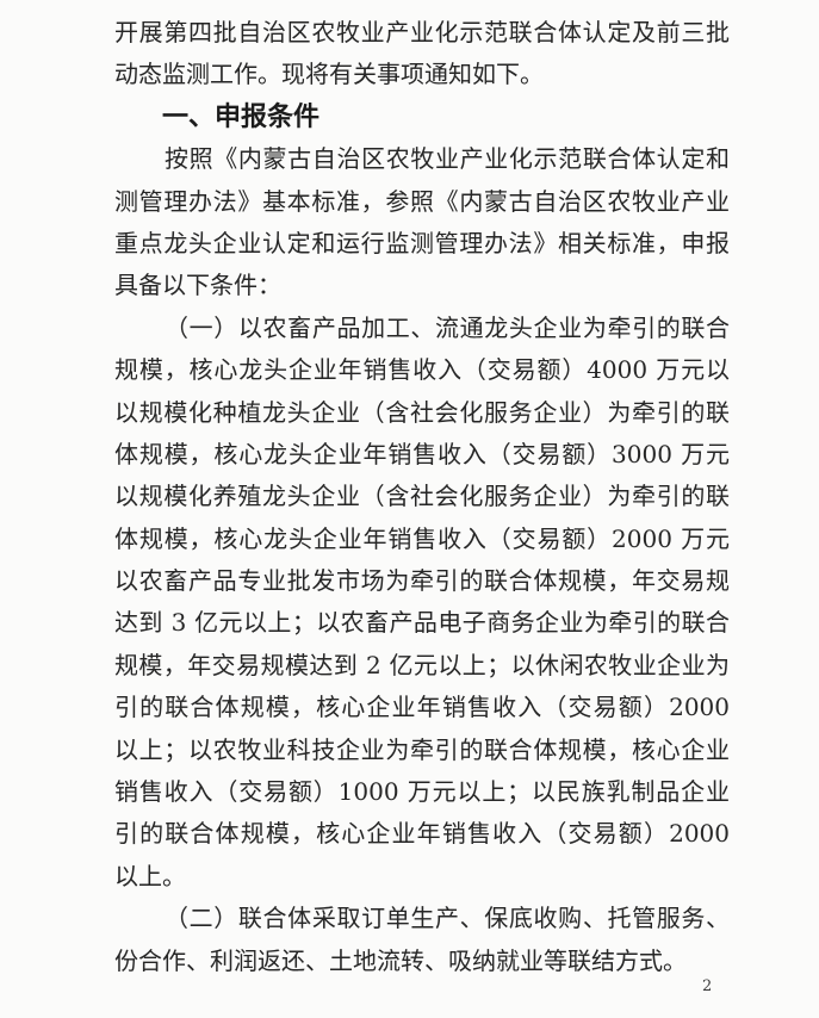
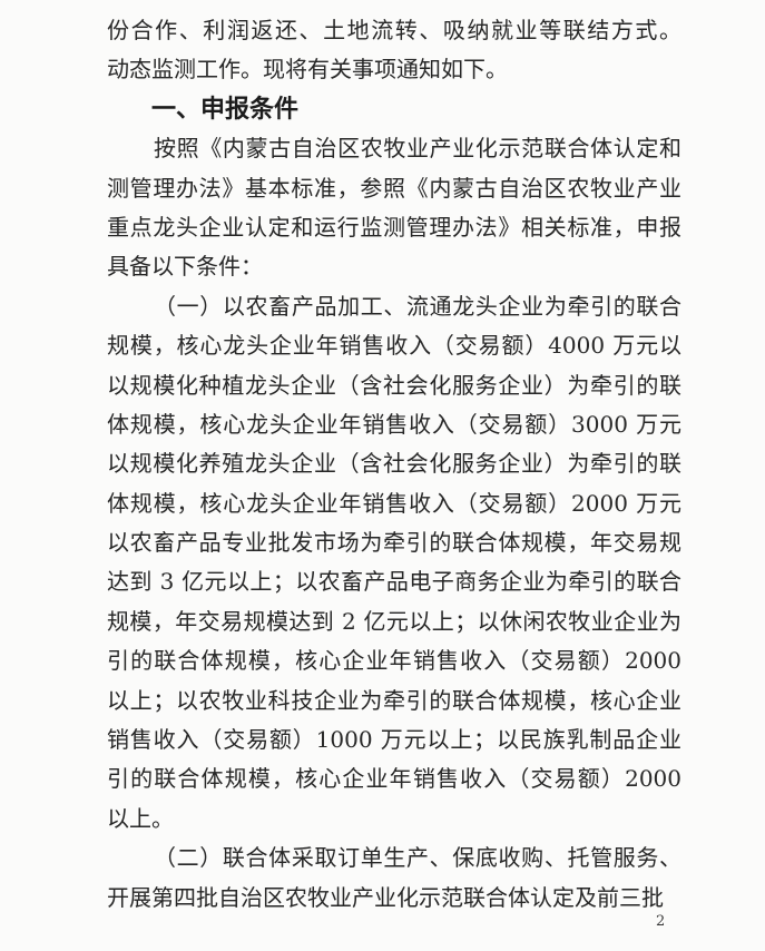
- 开展第四批自治区农牧业产业化示范联合体认定及前三批
+ 份合作、利润返还、土地流转、吸纳就业等联结方式。
  动态监测工作。现将有关事项通知如下。
  一、申报条件
  按照《内蒙古自治区农牧业产业化示范联合体认定和
  测管理办法》基本标准，参照《内蒙古自治区农牧业产业
  重点龙头企业认定和运行监测管理办法》相关标准，申报
  具备以下条件：
  （一）以农畜产品加工、流通龙头企业为牵引的联合
  规模，核心龙头企业年销售收入（交易额）4000 万元以
  以规模化种植龙头企业（含社会化服务企业）为牵引的联
  体规模，核心龙头企业年销售收入（交易额）3000 万元
  以规模化养殖龙头企业（含社会化服务企业）为牵引的联
  体规模，核心龙头企业年销售收入（交易额）2000 万元
  以农畜产品专业批发市场为牵引的联合体规模，年交易规
  达到 3 亿元以上；以农畜产品电子商务企业为牵引的联合
  规模，年交易规模达到 2 亿元以上；以休闲农牧业企业为
  引的联合体规模，核心企业年销售收入（交易额）2000
  以上；以农牧业科技企业为牵引的联合体规模，核心企业
  销售收入（交易额）1000 万元以上；以民族乳制品企业
  引的联合体规模，核心企业年销售收入（交易额）2000
  以上。
  （二）联合体采取订单生产、保底收购、托管服务、
- 份合作、利润返还、土地流转、吸纳就业等联结方式。
+ 开展第四批自治区农牧业产业化示范联合体认定及前三批
  2
